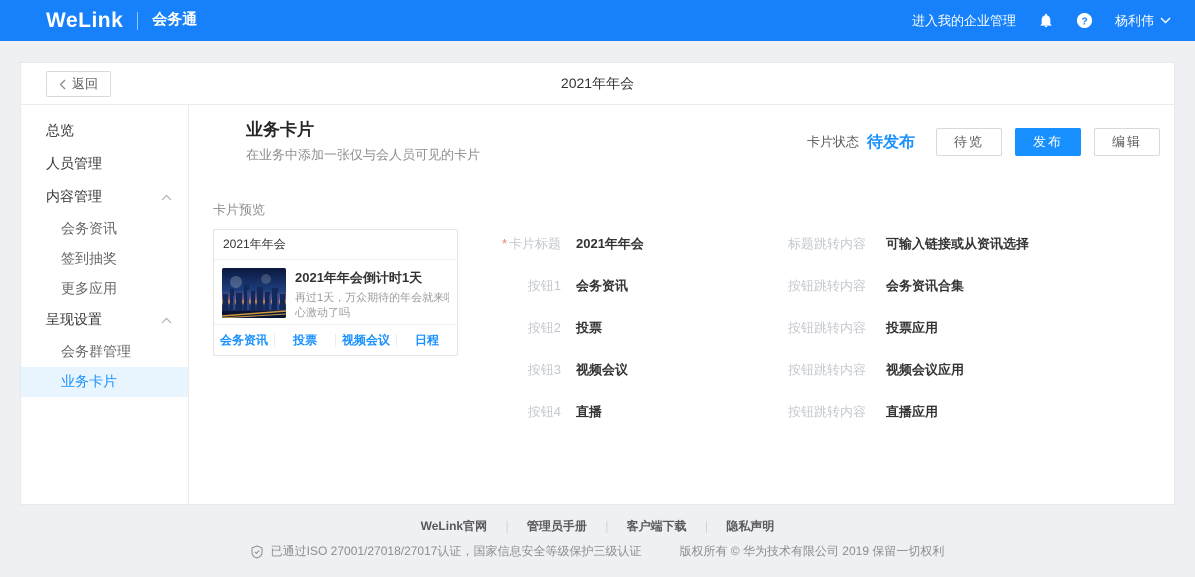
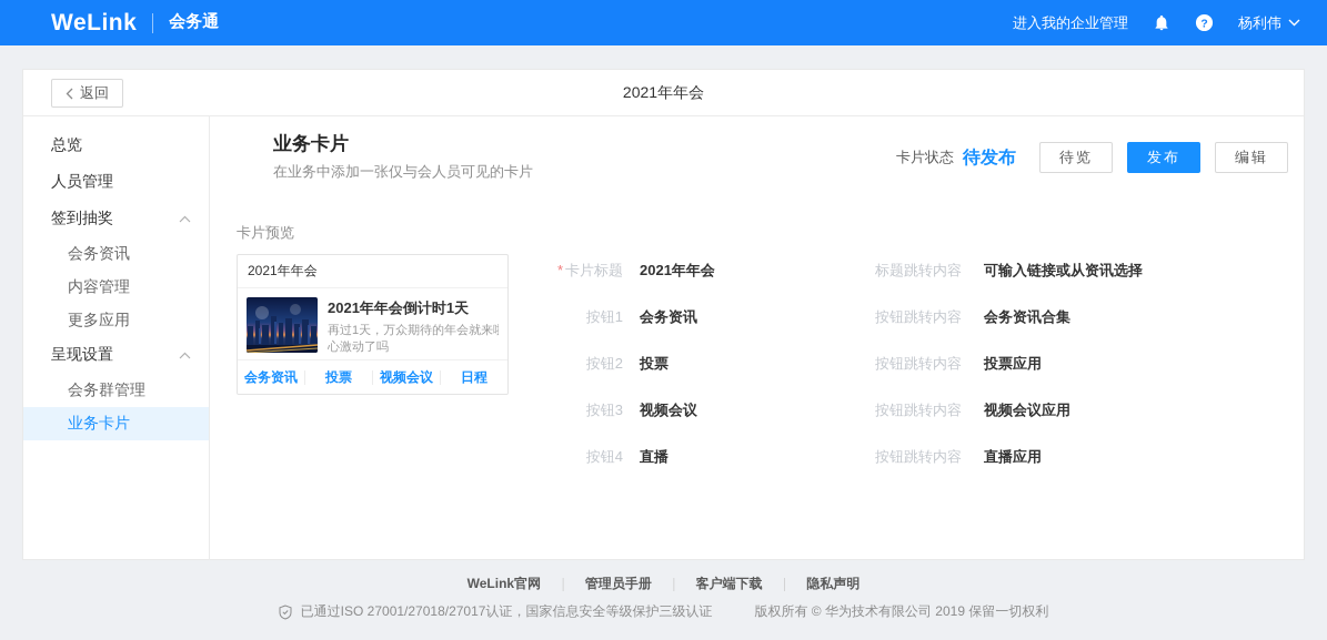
  WeLink
  会务通
  进入我的企业管理
  ?
  杨利伟
  返回
  2021年年会
  总览
  人员管理
- 内容管理
+ 签到抽奖
  会务资讯
- 签到抽奖
+ 内容管理
  更多应用
  呈现设置
  会务群管理
  业务卡片
  业务卡片
  在业务中添加一张仅与会人员可见的卡片
  卡片状态
  待发布
  待览
  发布
  编辑
  卡片预览
  2021年年会
  2021年年会倒计时1天
  再过1天，万众期待的年会就来
  心激动了吗
  会务资讯
  投票
  视频会议
  日程
  * 卡片标题
  2021年年会
  标题跳转内容
  可输入链接或从资讯选择
  按钮1
  会务资讯
  按钮跳转内容
  会务资讯合集
  按钮2
  投票
  按钮跳转内容
  投票应用
  按钮3
  视频会议
  按钮跳转内容
  视频会议应用
  按钮4
  直播
  按钮跳转内容
  直播应用
  WeLink官网
  管理员手册
  客户端下载
  ｜
  隐私声明
  已通过ISO 27001/27018/27017认证，国家信息安全等级保护三级认证
  版权所有 © 华为技术有限公司 2019 保留一切权利
